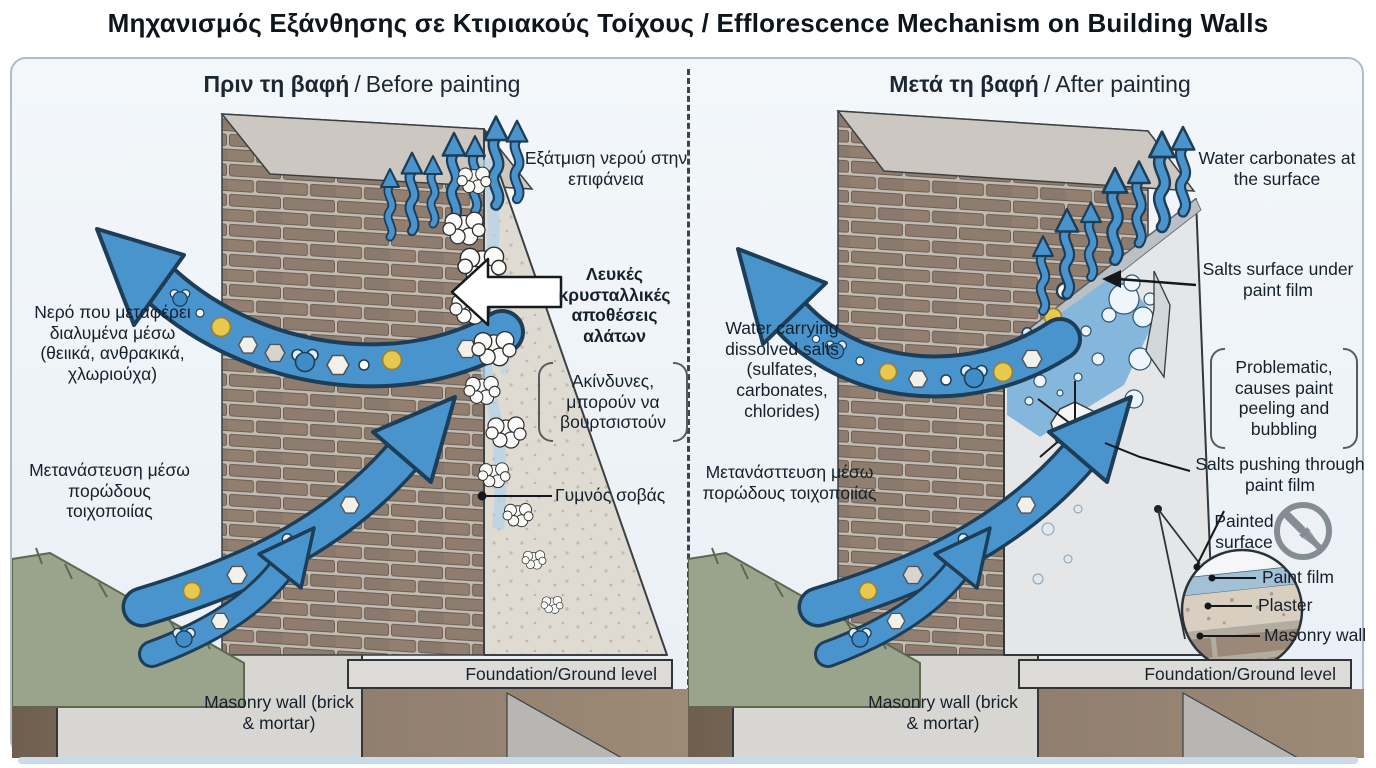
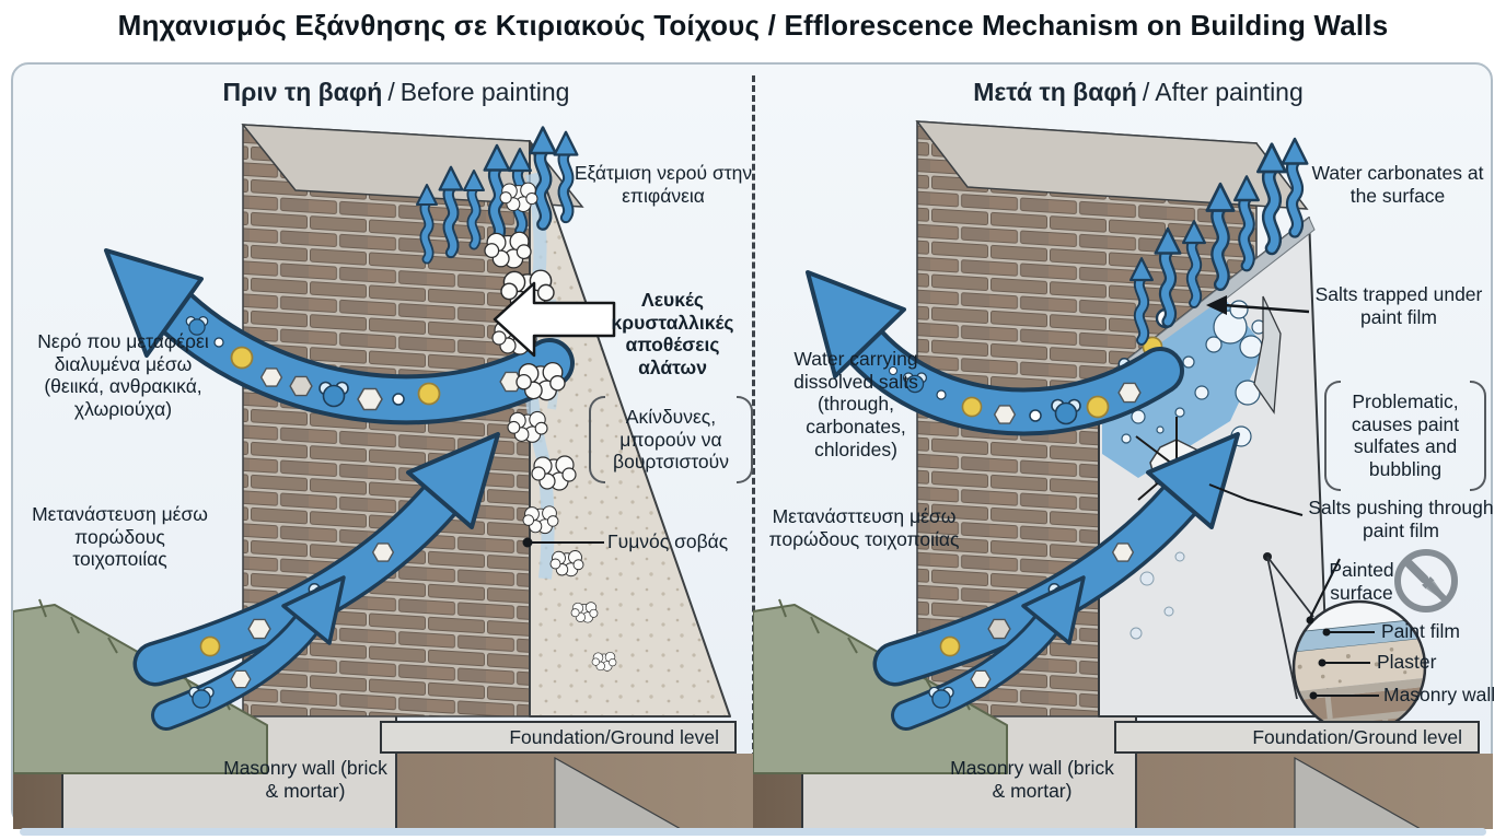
  Μηχανισμός Εξάνθησης σε Κτιριακούς Τοίχους / Efflorescence Mechanism on Building Walls
  Πριν τη βαφή / Before painting
  Μετά τη βαφή / After painting
  Εξάτμιση νερού στην επιφάνεια
  Λευκές κρυσταλλικές αποθέσεις αλάτων
  Ακίνδυνες, μπορούν να βουρτσιστούν
  Γυμνός σοβάς
  Νερό που μεταφέρει διαλυμένα μέσω (θειικά, ανθρακικά, χλωριούχα)
  Μετανάστευση μέσω πορώδους τοιχοποιίας
  Foundation/Ground level
  Masonry wall (brick & mortar)
  Water carbonates at the surface
- Salts surface under paint film
+ Salts trapped under paint film
- Problematic, causes paint peeling and bubbling
+ Problematic, causes paint sulfates and bubbling
  Salts pushing through paint film
- Water carrying dissolved salts (sulfates, carbonates, chlorides)
+ Water carrying dissolved salts (through, carbonates, chlorides)
  Μετανάσττευση μέσω πορώδους τοιχοποιίας
  Painted surface
  Paint film
  Plaster
  Masonry wall
  Foundation/Ground level
  Masonry wall (brick & mortar)
